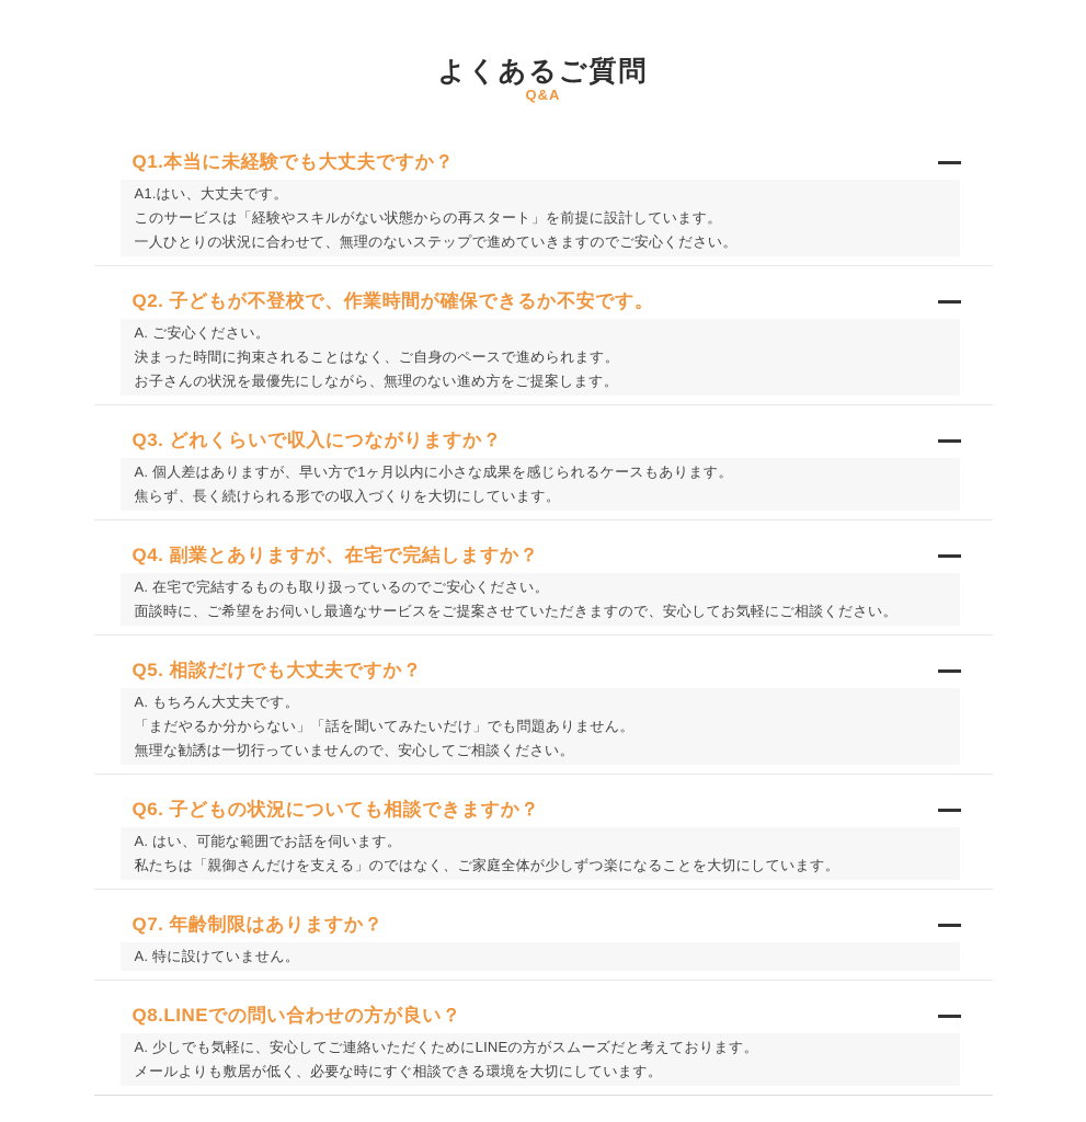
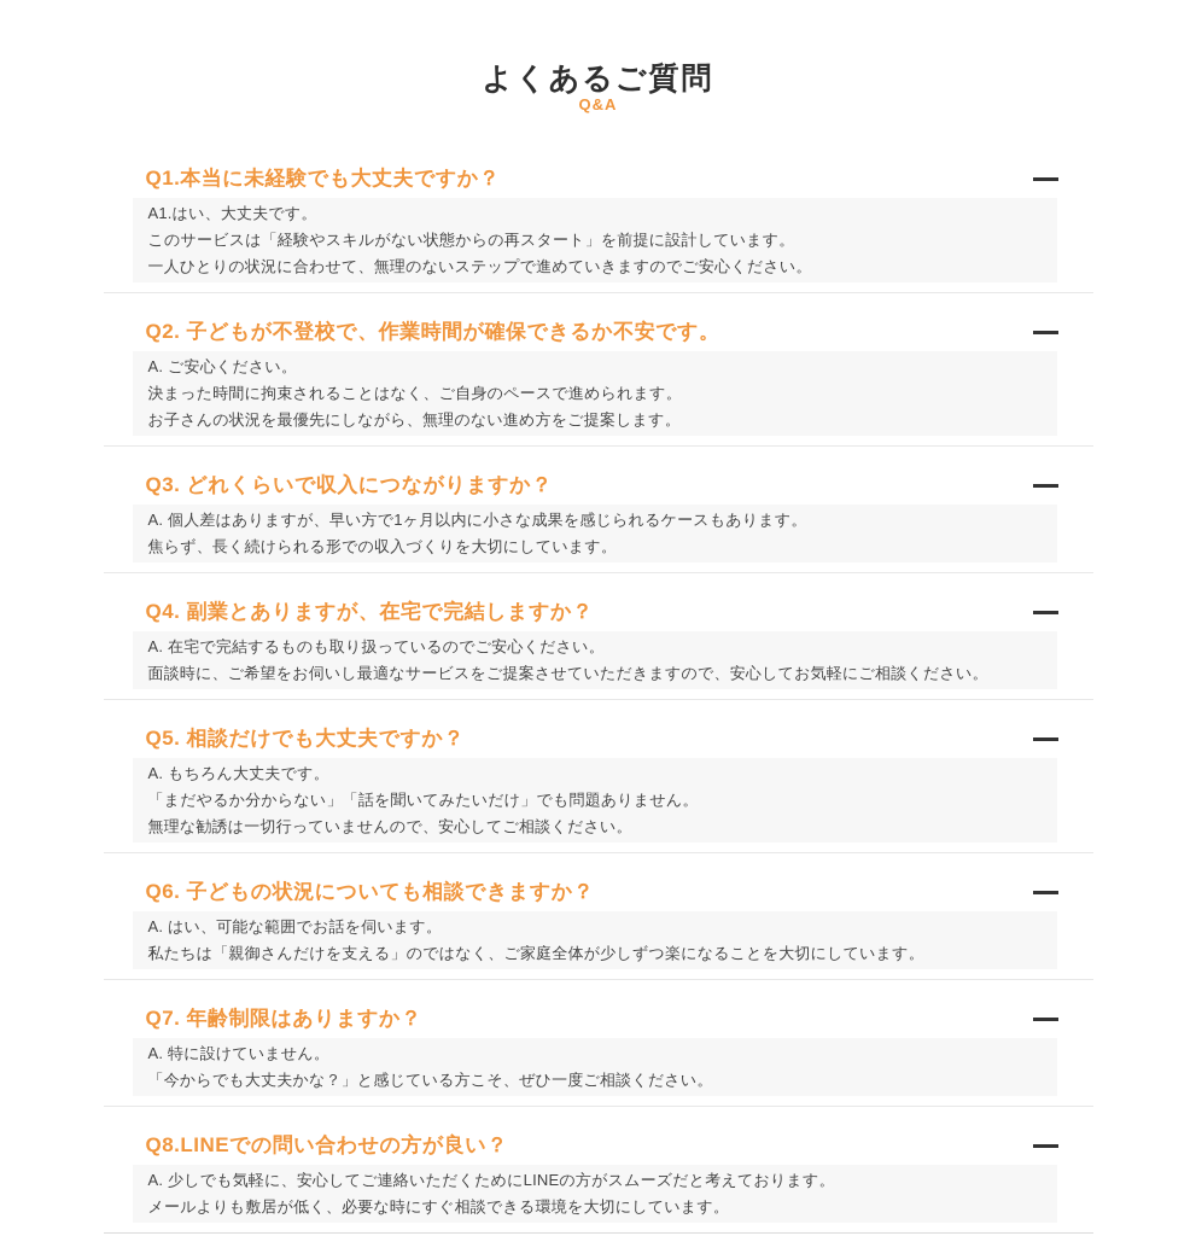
  よくあるご質問
  Q&A
  Q1.本当に未経験でも大丈夫ですか？
  A1.はい、大丈夫です。
  このサービスは「経験やスキルがない状態からの再スタート」を前提に設計しています。
  一人ひとりの状況に合わせて、無理のないステップで進めていきますのでご安心ください。
  Q2. 子どもが不登校で、作業時間が確保できるか不安です。
  A. ご安心ください。
  決まった時間に拘束されることはなく、ご自身のペースで進められます。
  お子さんの状況を最優先にしながら、無理のない進め方をご提案します。
  Q3. どれくらいで収入につながりますか？
  A. 個人差はありますが、早い方で1ヶ月以内に小さな成果を感じられるケースもあります。
  焦らず、長く続けられる形での収入づくりを大切にしています。
  Q4. 副業とありますが、在宅で完結しますか？
  A. 在宅で完結するものも取り扱っているのでご安心ください。
  面談時に、ご希望をお伺いし最適なサービスをご提案させていただきますので、安心してお気軽にご相談ください。
  Q5. 相談だけでも大丈夫ですか？
  A. もちろん大丈夫です。
  「まだやるか分からない」「話を聞いてみたいだけ」でも問題ありません。
  無理な勧誘は一切行っていませんので、安心してご相談ください。
  Q6. 子どもの状況についても相談できますか？
  A. はい、可能な範囲でお話を伺います。
  私たちは「親御さんだけを支える」のではなく、ご家庭全体が少しずつ楽になることを大切にしています。
  Q7. 年齢制限はありますか？
  A. 特に設けていません。
+ 「今からでも大丈夫かな？」と感じている方こそ、ぜひ一度ご相談ください。
  Q8.LINEでの問い合わせの方が良い？
  A. 少しでも気軽に、安心してご連絡いただくためにLINEの方がスムーズだと考えております。
  メールよりも敷居が低く、必要な時にすぐ相談できる環境を大切にしています。
